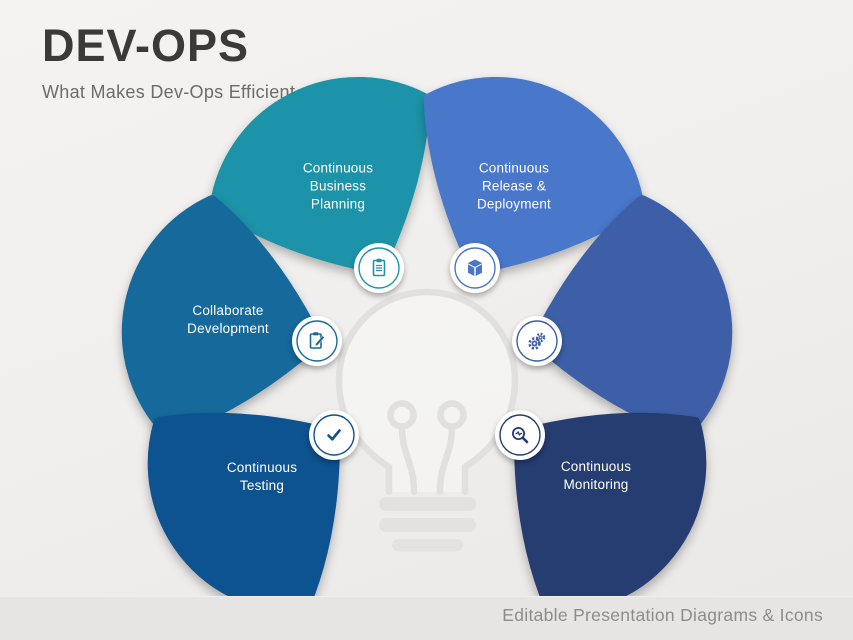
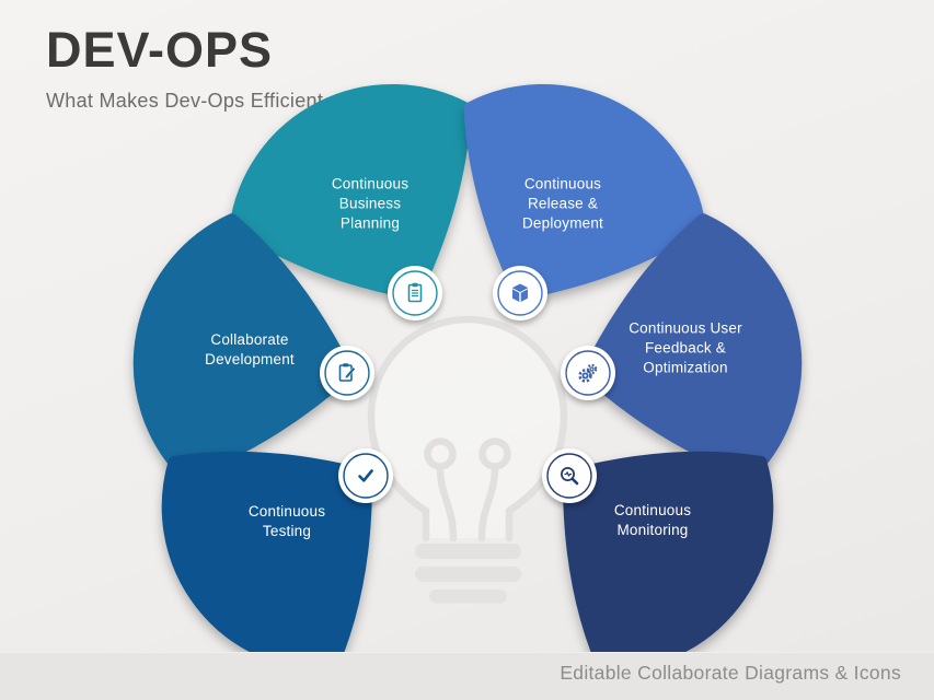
  DEV-OPS
  What Makes Dev-Ops Efficient
  Continuous
  Business
  Planning
  Continuous
  Release &
  Deployment
  Collaborate
  Development
+ Continuous User
+ Feedback &
+ Optimization
  Continuous
  Testing
  Continuous
  Monitoring
- Editable Presentation Diagrams & Icons
+ Editable Collaborate Diagrams & Icons
